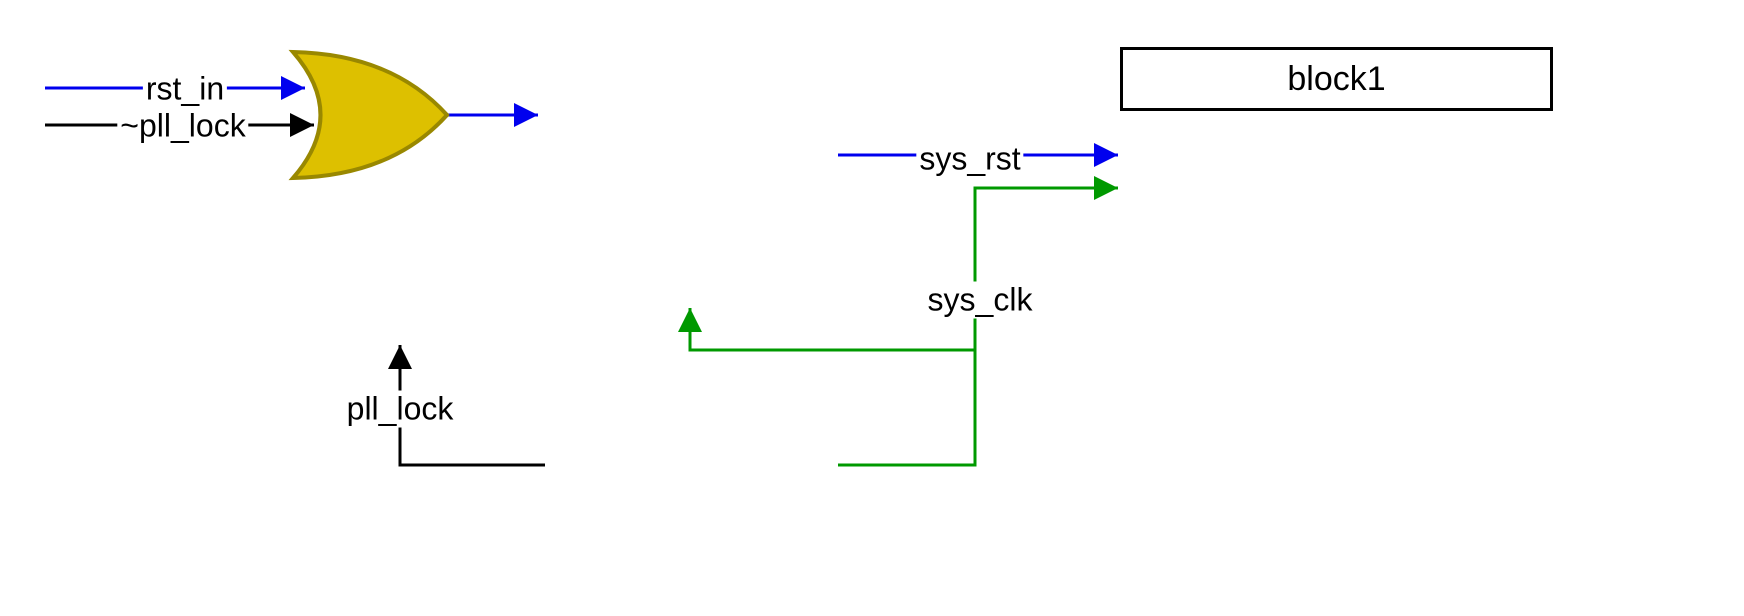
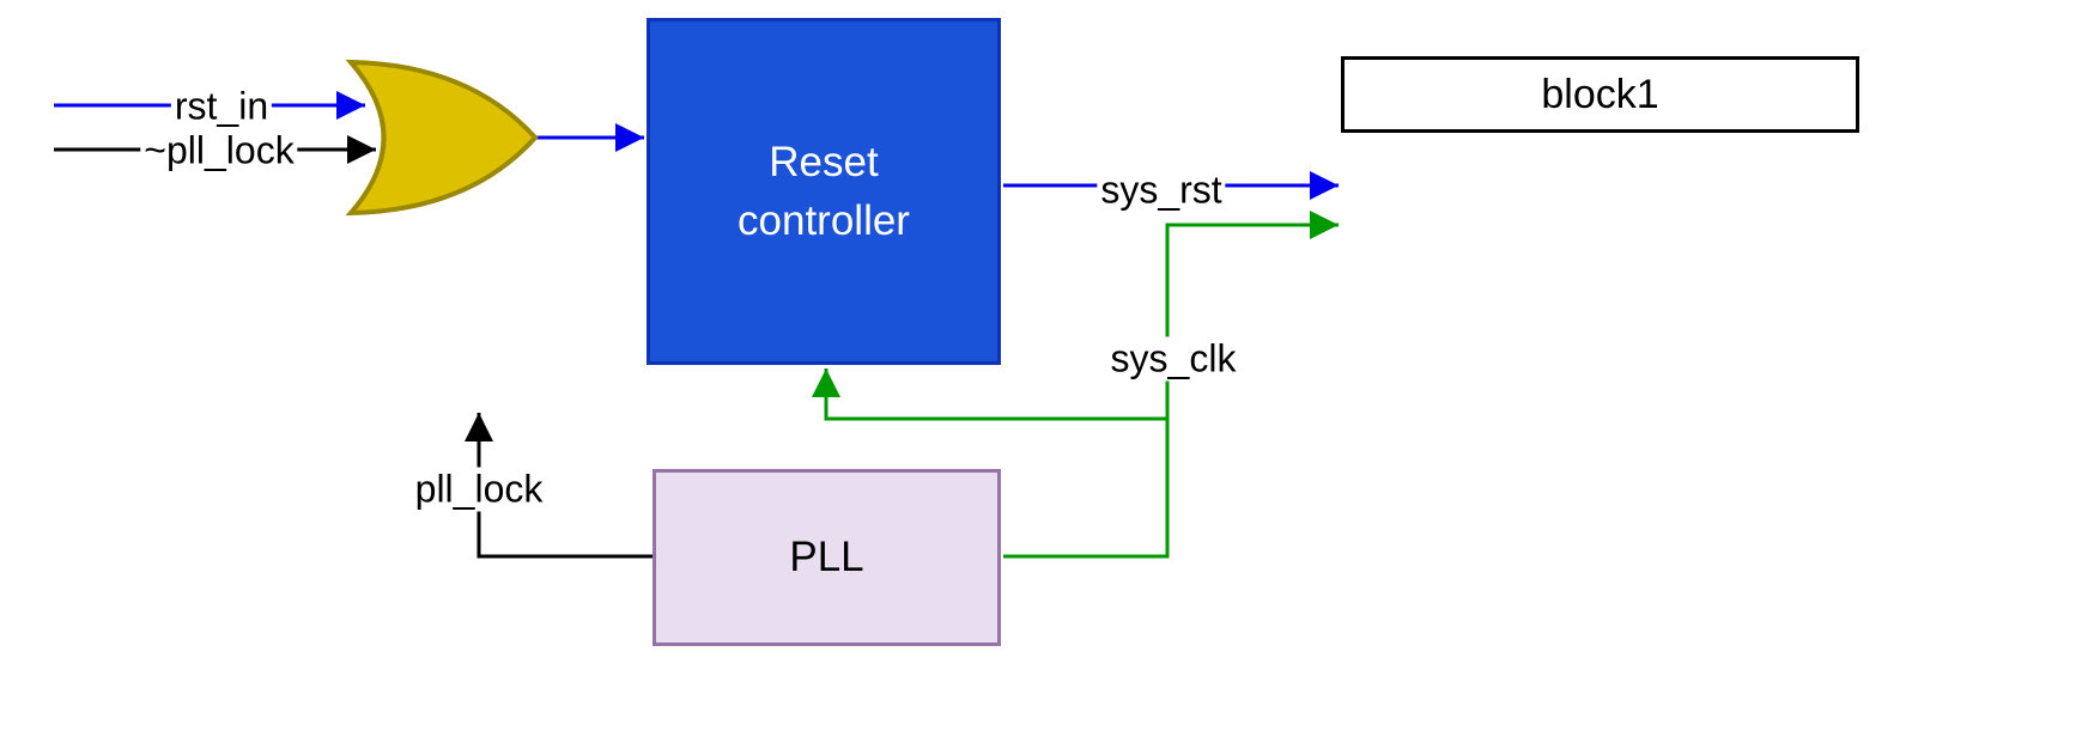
+ Reset controller
+ PLL
  block1
  rst_in
  ~pll_lock
  sys_rst
  sys_clk
  pll_lock
